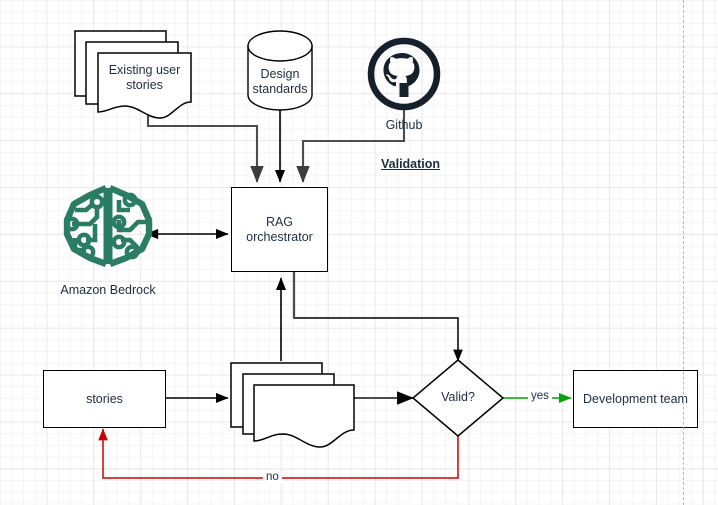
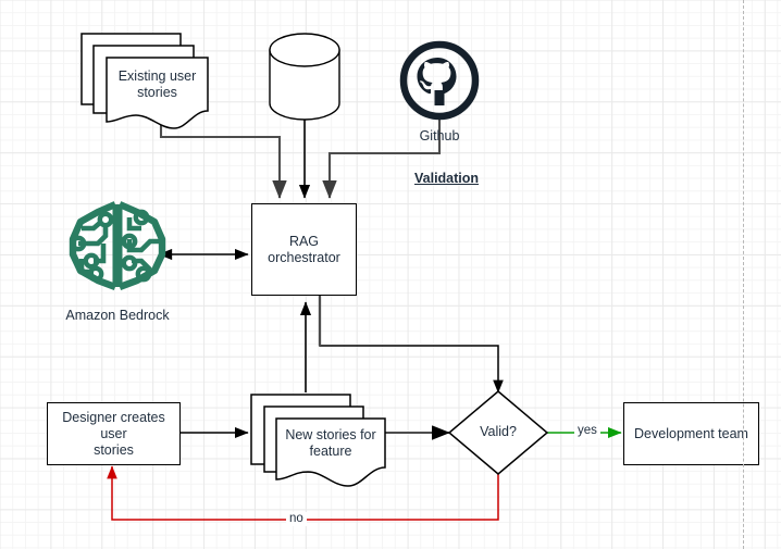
  Existing user
  stories
- Design
- standards
  Github
  Amazon Bedrock
  RAG
  orchestrator
+ Designer creates user
  stories
+ New stories for
+ feature
  Valid?
  Development team
  Validation
  yes
  no
